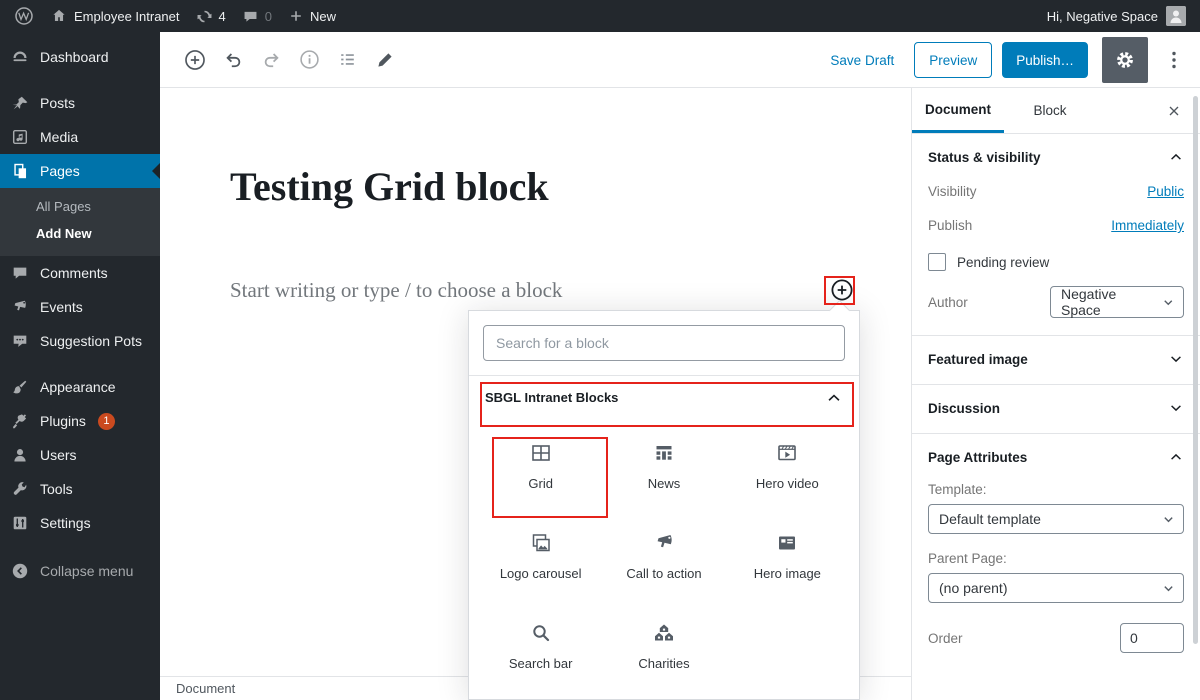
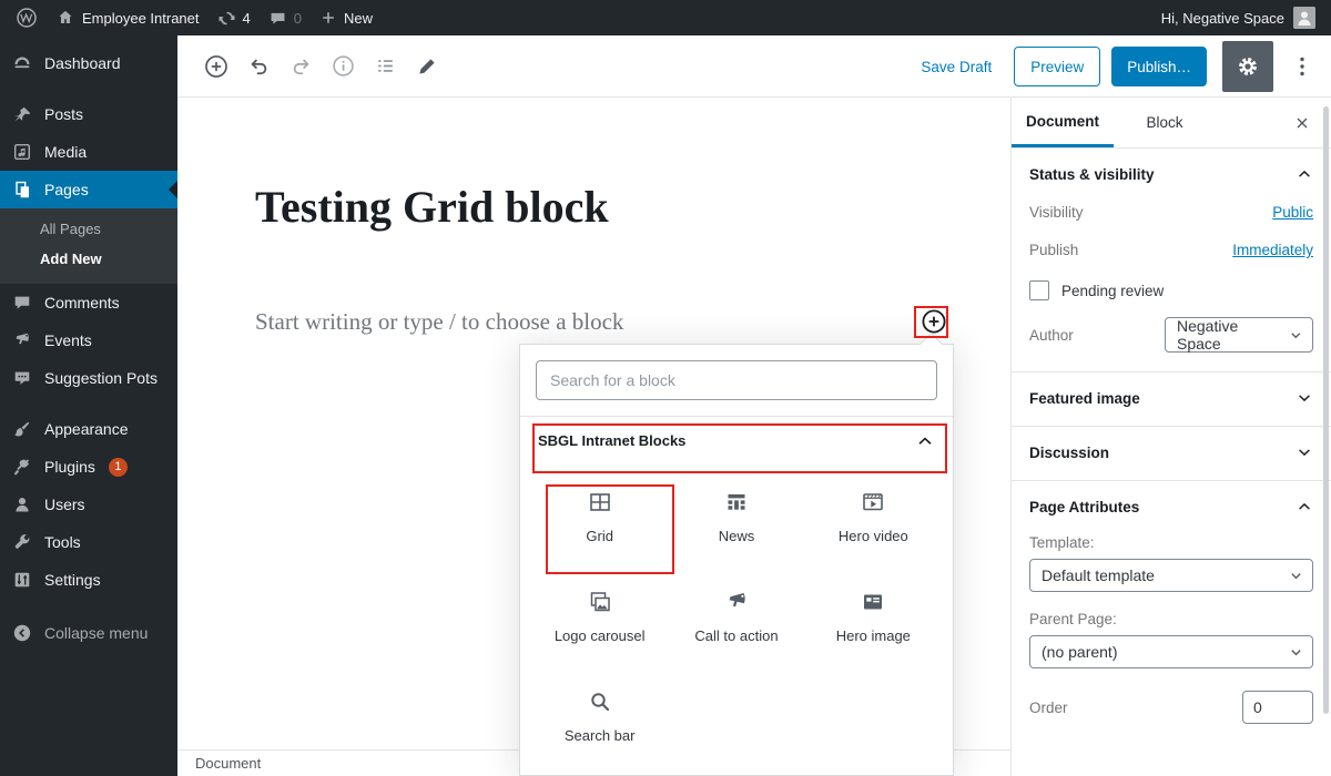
  Employee Intranet
  4
  0
  New
  Hi, Negative Space
  Dashboard
  Posts
  Media
  Pages
  All Pages
  Add New
  Comments
  Events
  Suggestion Pots
  Appearance
  Plugins
  1
  Users
  Tools
  Settings
  Collapse menu
  Save Draft
  Preview
  Publish…
  Testing Grid block
  Start writing or type / to choose a block
  Document
  Search for a block
  SBGL Intranet Blocks
  Grid
  News
  Hero video
  Logo carousel
  Call to action
  Hero image
  Search bar
- Charities
  Document
  Block
  Status & visibility
  Visibility
  Public
  Publish
  Immediately
  Pending review
  Author
  Negative Space
  Featured image
  Discussion
  Page Attributes
  Template:
  Default template
  Parent Page:
  (no parent)
  Order
  0
